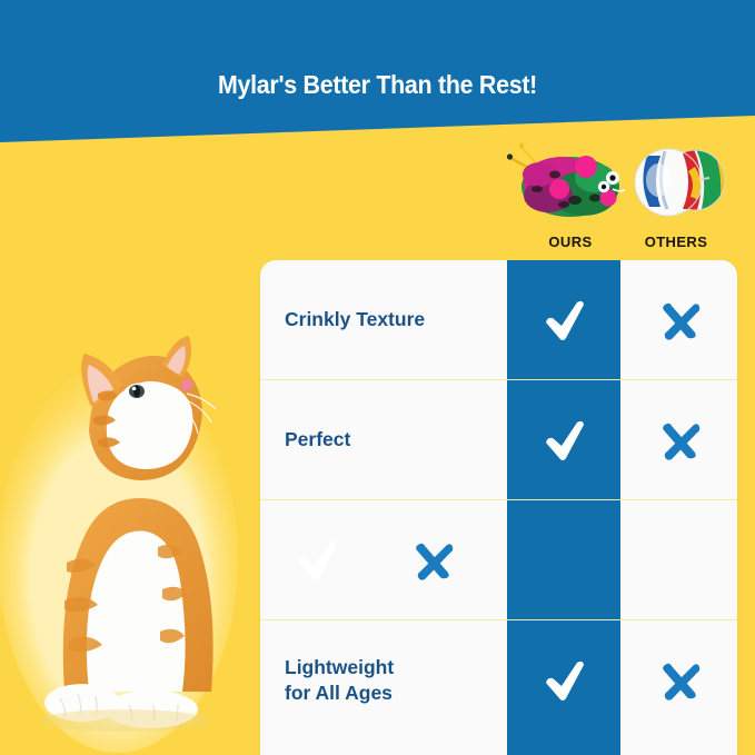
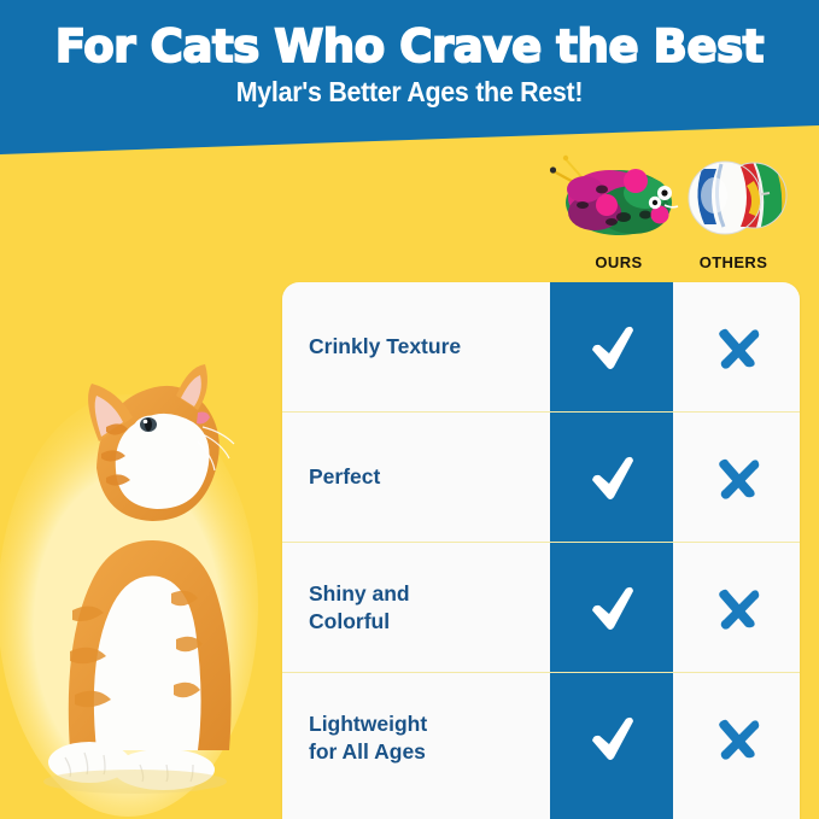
+ For Cats Who Crave the Best
- Mylar's Better Than the Rest!
+ Mylar's Better Ages the Rest!
  OURS
  OTHERS
  Crinkly Texture
  Perfect
+ Shiny and
+ Colorful
  Lightweight
  for All Ages
